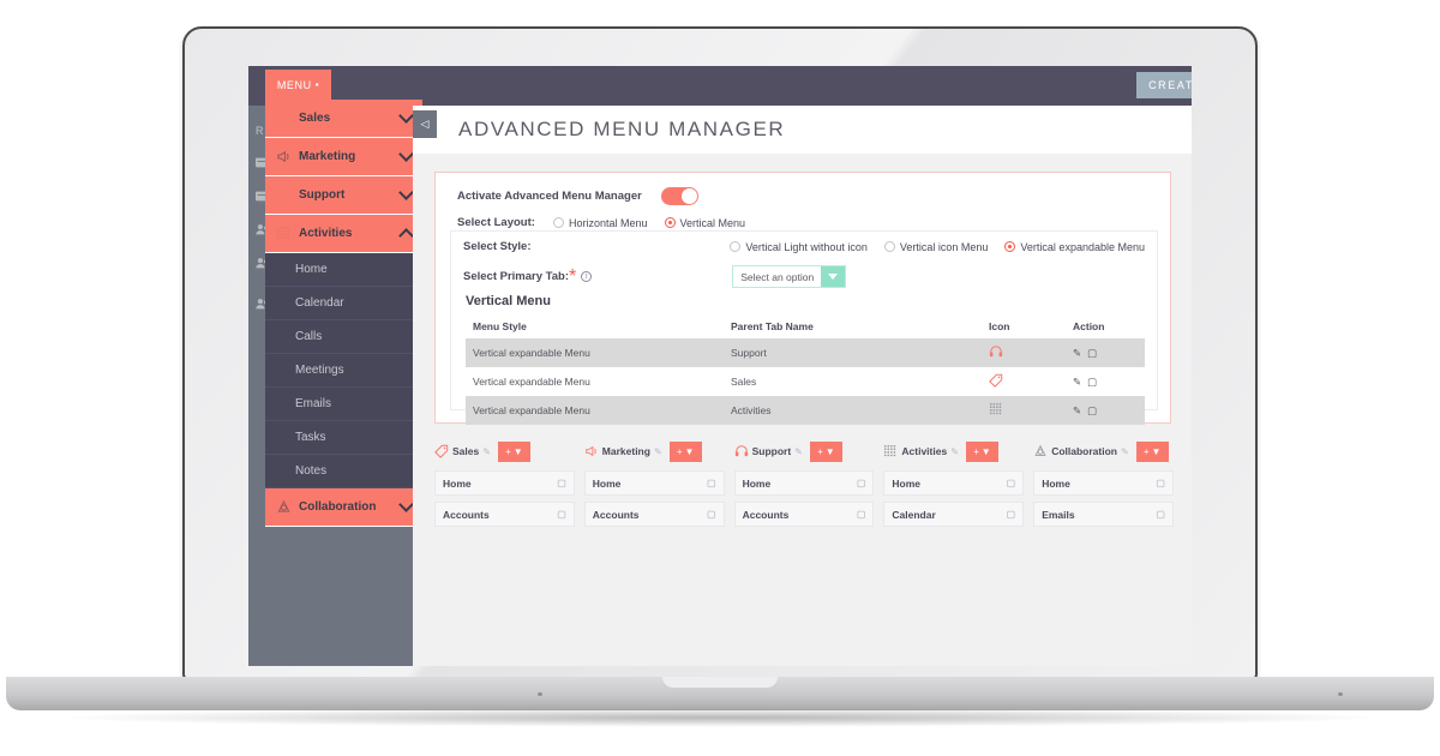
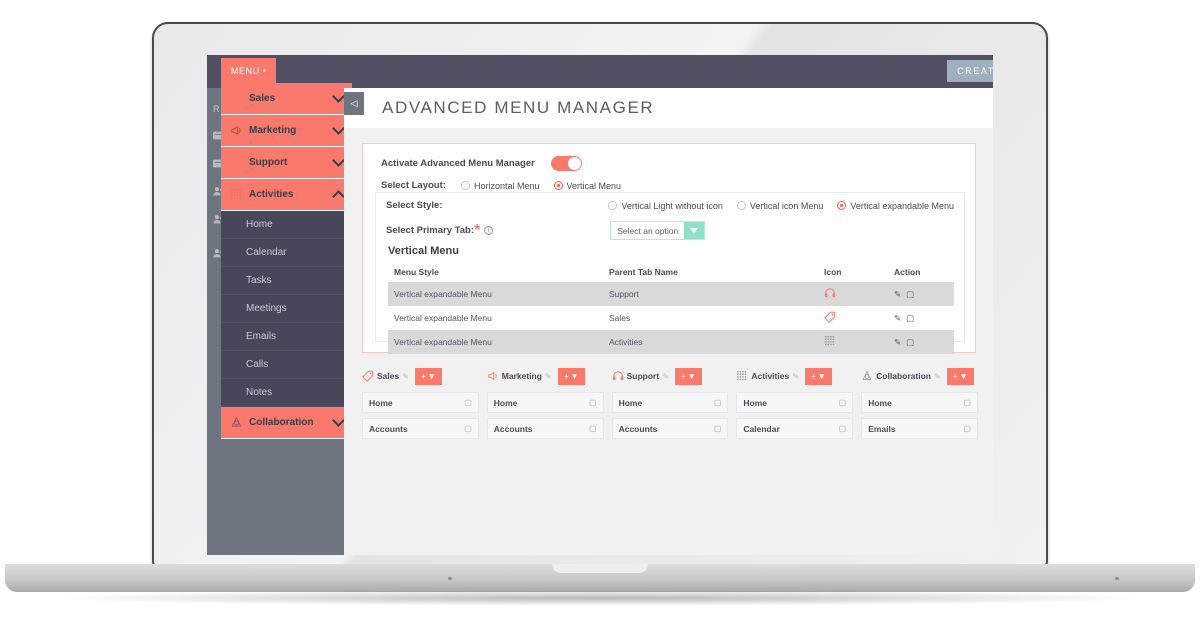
  R
  MENU
  ▪
  CREAT
  Sales
  Marketing
  Support
  Activities
  Home
  Calendar
- Calls
+ Tasks
  Meetings
  Emails
- Tasks
+ Calls
  Notes
  Collaboration
  ADVANCED MENU MANAGER
  Activate Advanced Menu Manager
  Select Layout:
  Horizontal Menu
  Vertical Menu
  Select Style:
  Vertical Light without icon
  Vertical icon Menu
  Vertical expandable Menu
  Select Primary Tab:
  *
  Select an option
  Vertical Menu
  Menu Style	Parent Tab Name	Icon	Action
  Vertical expandable Menu	Support		✎ ▢
  Vertical expandable Menu	Sales		✎ ▢
  Vertical expandable Menu	Activities		✎ ▢
  Sales
  ✎
  +
  ▼
  Home
  ▢
  Accounts
  ▢
  Marketing
  ✎
  +
  ▼
  Home
  ▢
  Accounts
  ▢
  Support
  ✎
  +
  ▼
  Home
  ▢
  Accounts
  ▢
  Activities
  ✎
  +
  ▼
  Home
  ▢
  Calendar
  ▢
  Collaboration
  ✎
  +
  ▼
  Home
  ▢
  Emails
  ▢
  ◁
